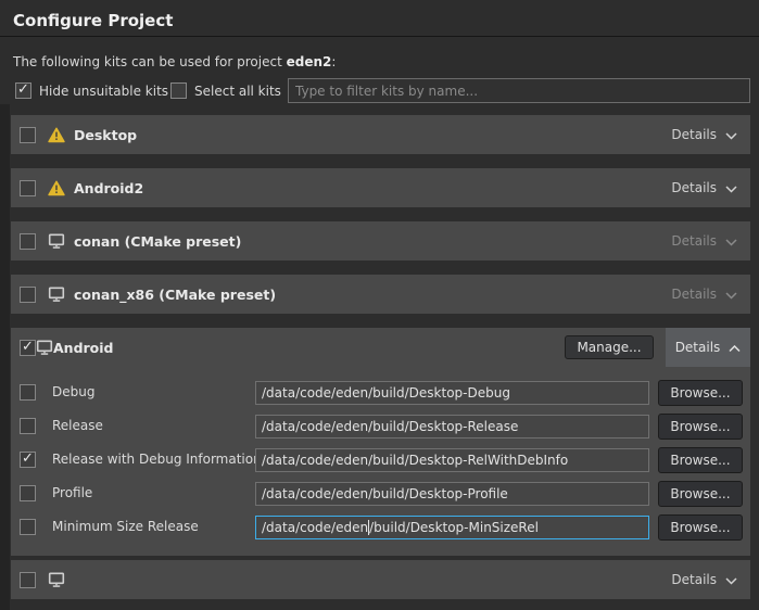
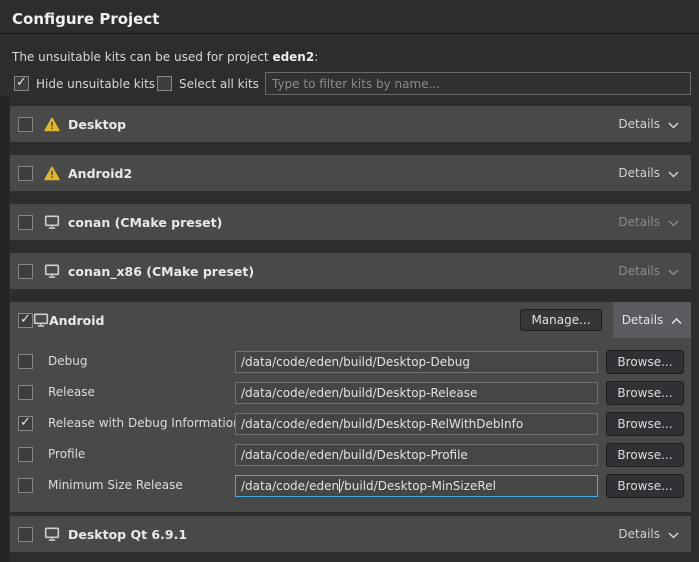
  Configure Project
- The following kits can be used for project eden2:
+ The unsuitable kits can be used for project eden2:
  Hide unsuitable kits
  Select all kits
  Type to filter kits by name...
  Desktop
  Details
  Android2
  Details
  conan (CMake preset)
  Details
  conan_x86 (CMake preset)
  Details
  Android
  Manage...
  Details
  Debug
  /data/code/eden/build/Desktop-Debug
  Browse...
  Release
  /data/code/eden/build/Desktop-Release
  Browse...
  Release with Debug Informatio
  /data/code/eden/build/Desktop-RelWithDebInfo
  Browse...
  Profile
  /data/code/eden/build/Desktop-Profile
  Browse...
  Minimum Size Release
  /data/code/eden
  /build/Desktop-MinSizeRel
  Browse...
+ Desktop Qt 6.9.1
  Details
